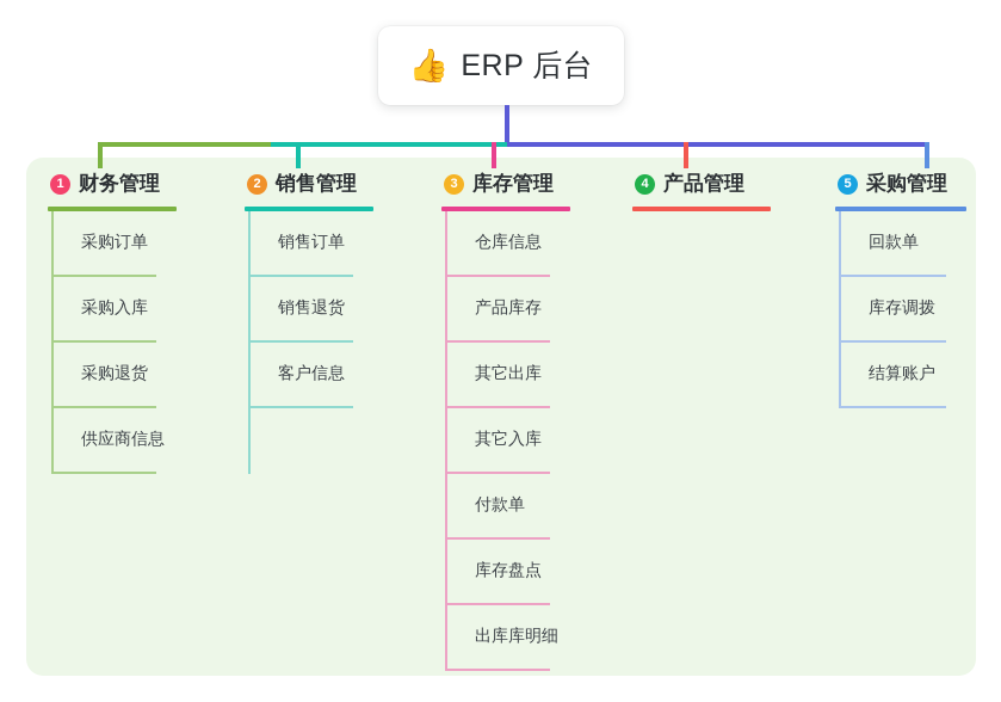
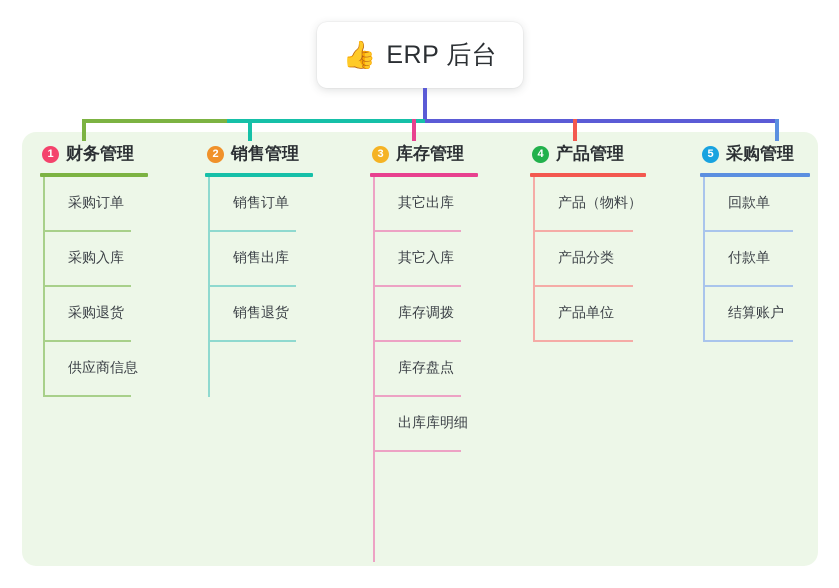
  👍
  ERP 后台
  1
  财务管理
  采购订单
  采购入库
  采购退货
  供应商信息
  2
  销售管理
  销售订单
+ 销售出库
  销售退货
- 客户信息
  3
  库存管理
- 仓库信息
- 产品库存
  其它出库
  其它入库
- 付款单
+ 库存调拨
  库存盘点
  出库库明细
  4
  产品管理
+ 产品（物料）
+ 产品分类
+ 产品单位
  5
  采购管理
  回款单
- 库存调拨
+ 付款单
  结算账户
